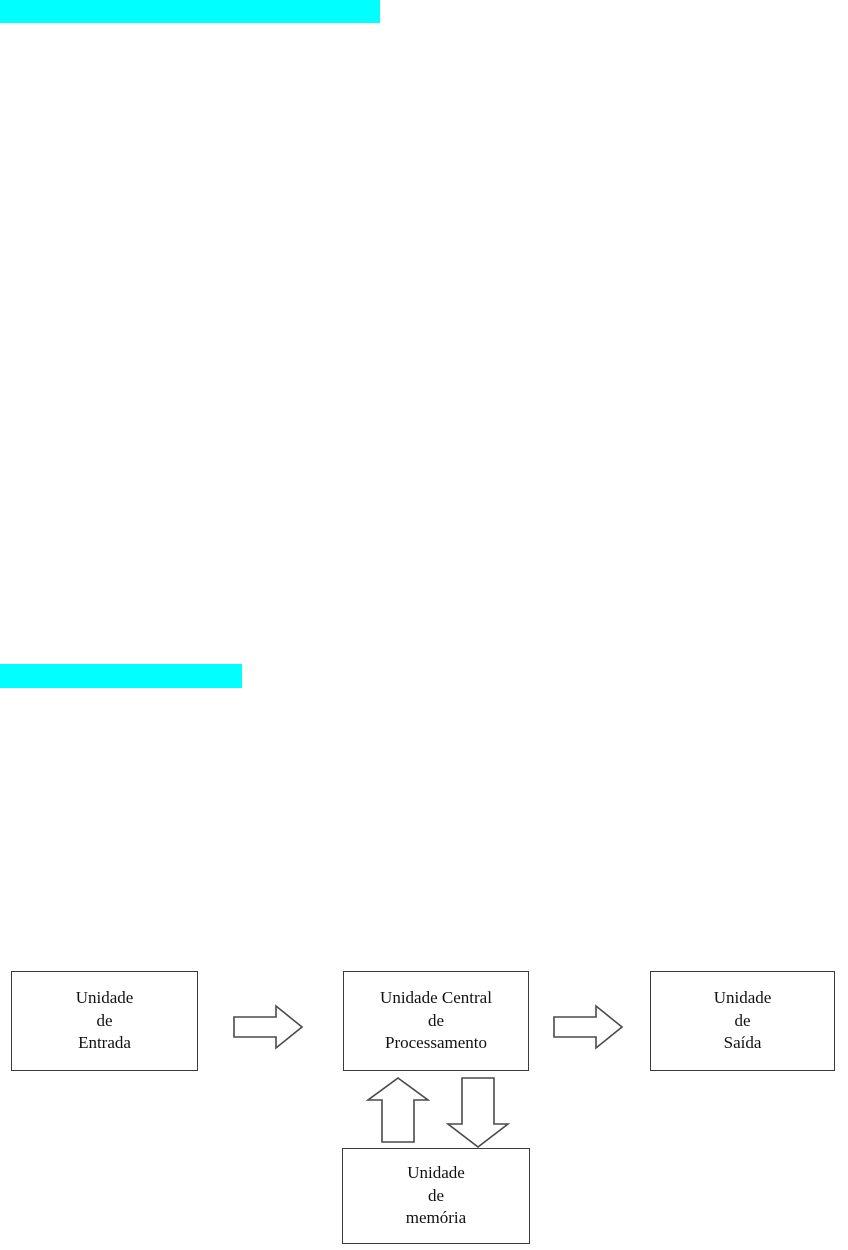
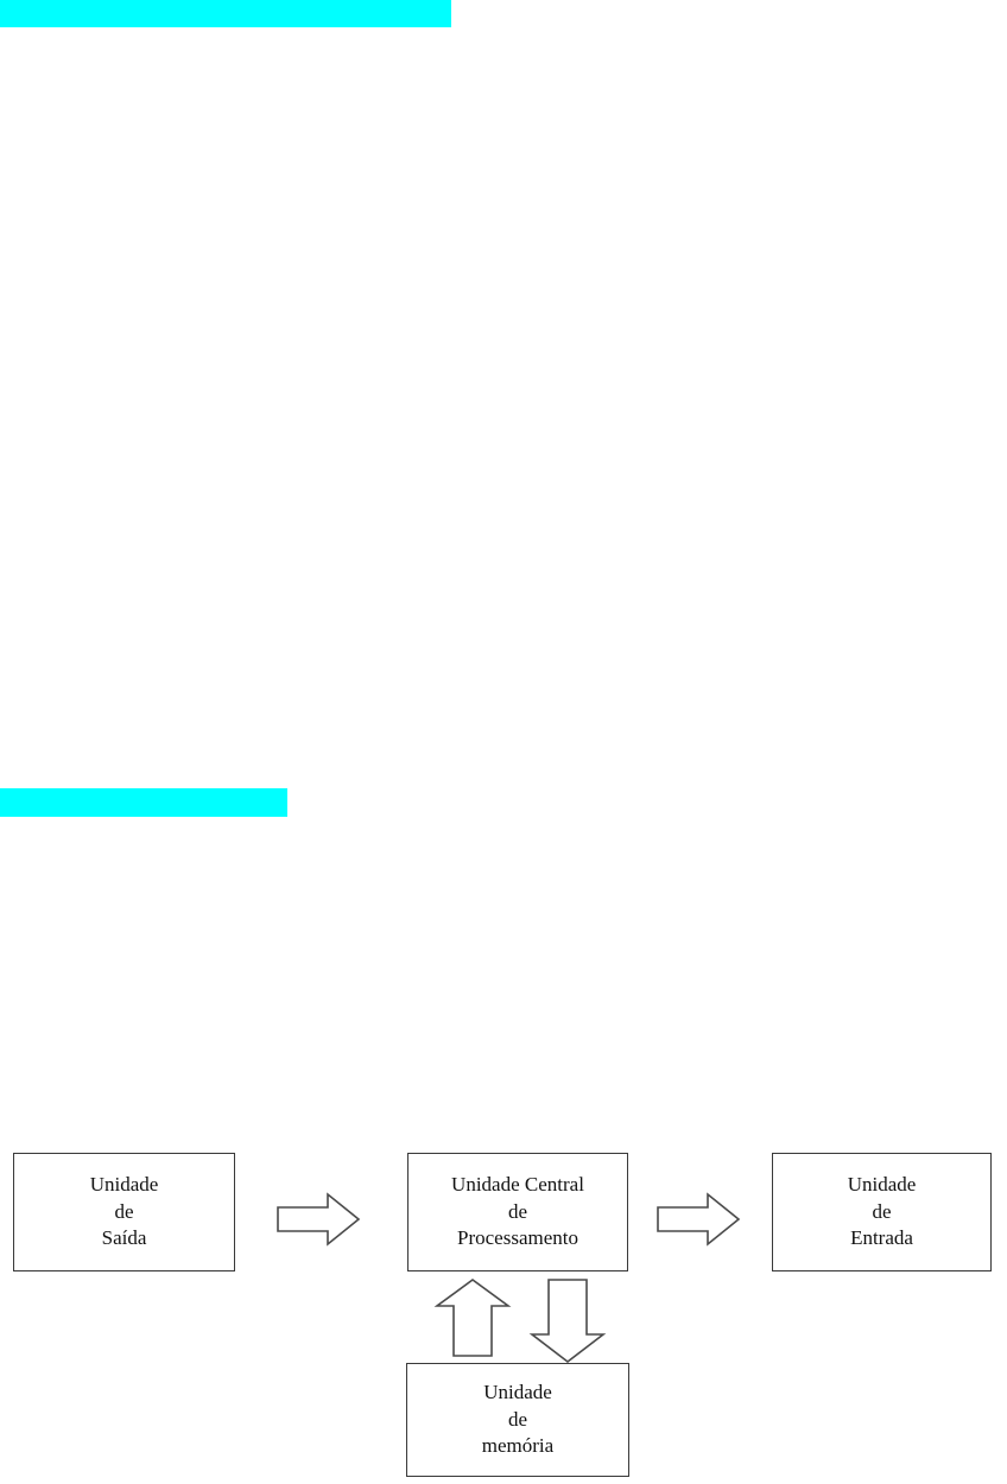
  Unidade
  de
- Entrada
+ Saída
  Unidade Central
  de
  Processamento
  Unidade
  de
- Saída
+ Entrada
  Unidade
  de
  memória
